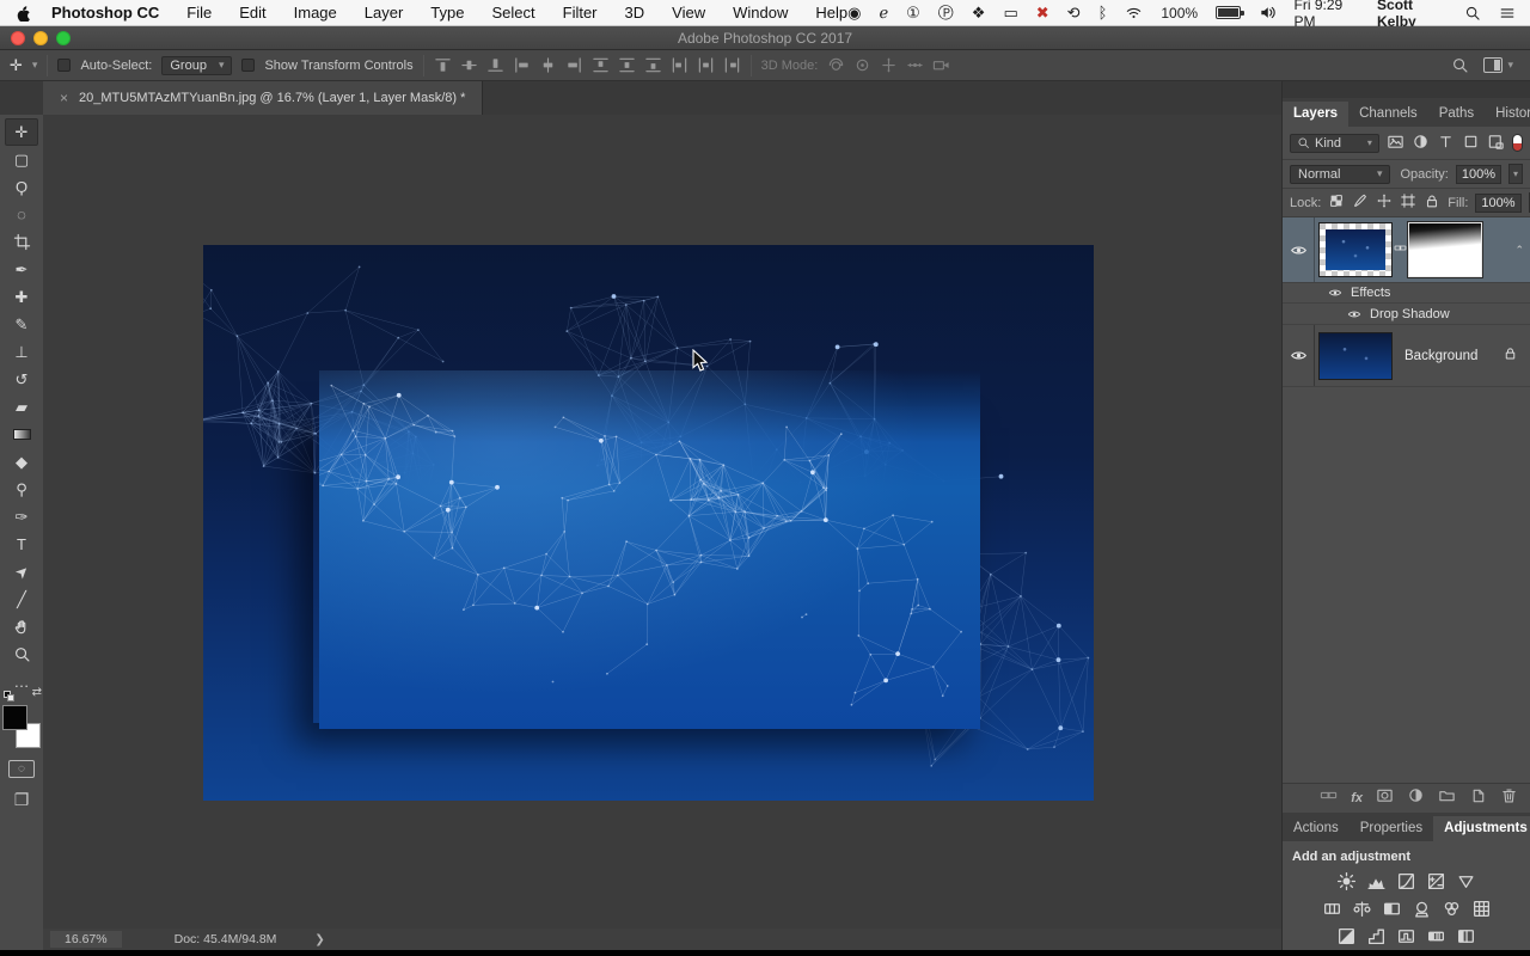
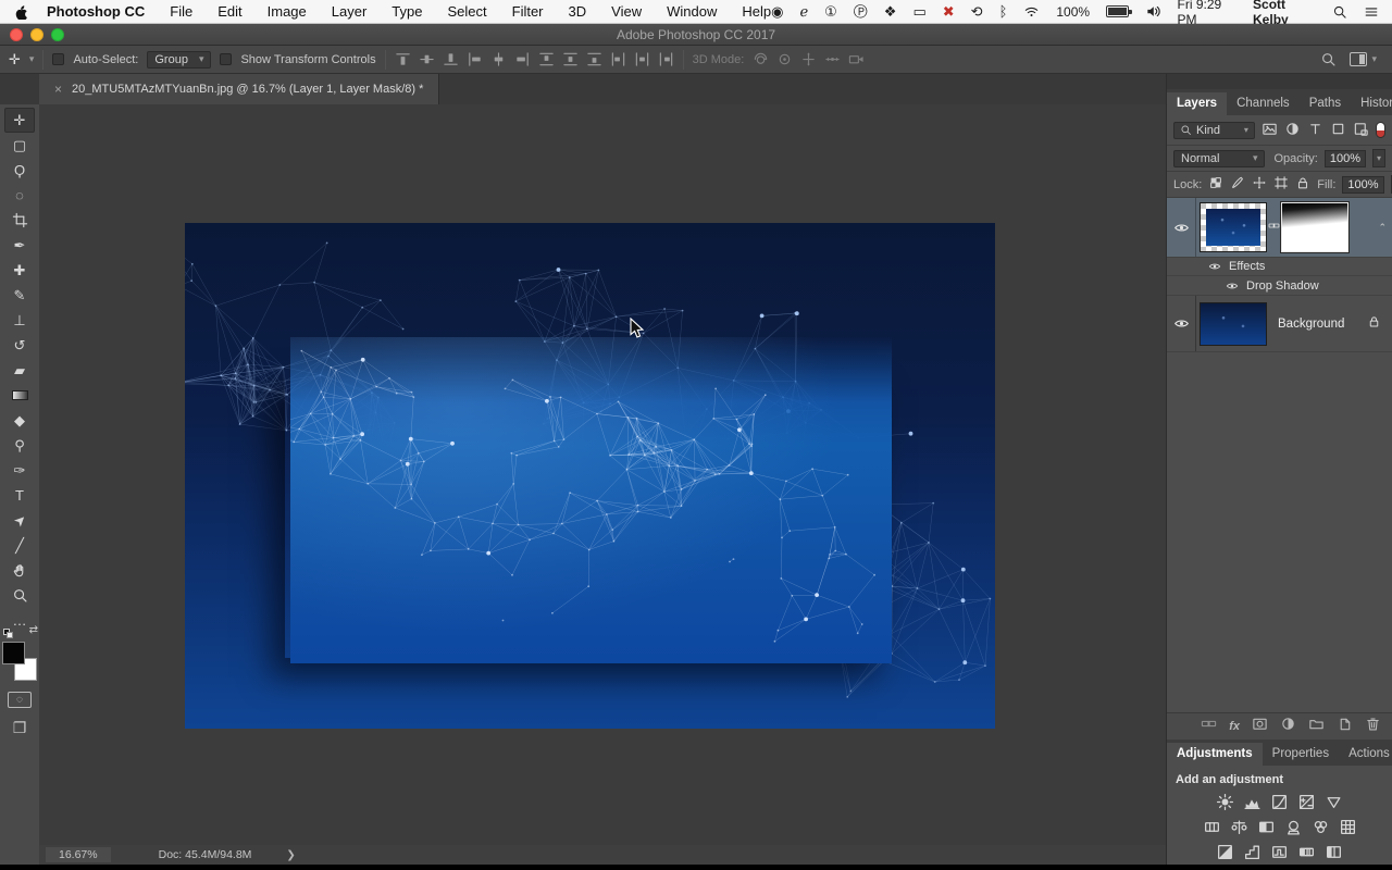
  Photoshop CC
  File
  Edit
  Image
  Layer
  Type
  Select
  Filter
  3D
  View
  Window
  Help
  ◉
  ℯ
  ①
  Ⓟ
  ❖
  ▭
  ✖
  ⟲
  ᛒ
  100%
  Fri 9:29 PM
  Scott Kelby
  Adobe Photoshop CC 2017
  ✛
  ▾
  Auto-Select:
  Group
  ▾
  Show Transform Controls
  3D Mode:
  ▾
  ×
  20_MTU5MTAzMTYuanBn.jpg @ 16.7% (Layer 1, Layer Mask/8) *
  ✛
  ▢
  Ϙ
  ◌
  ✒
  ✚
  ✎
  ⊥
  ↺
  ▰
  ◆
  ⚲
  ✑
  T
  ╱
  …
  ⇄
  ◌
  ❐
  16.67%
  Doc: 45.4M/94.8M
  ❯
  Layers
  Channels
  Paths
  Histor
  Kind
  ▾
  Normal
  ▾
  Opacity:
  100%
  ▾
  Lock:
  Fill:
  100%
  ⌃
  Effects
  Drop Shadow
  Background
  fx
- Actions
+ Adjustments
  Properties
- Adjustments
+ Actions
  Add an adjustment
